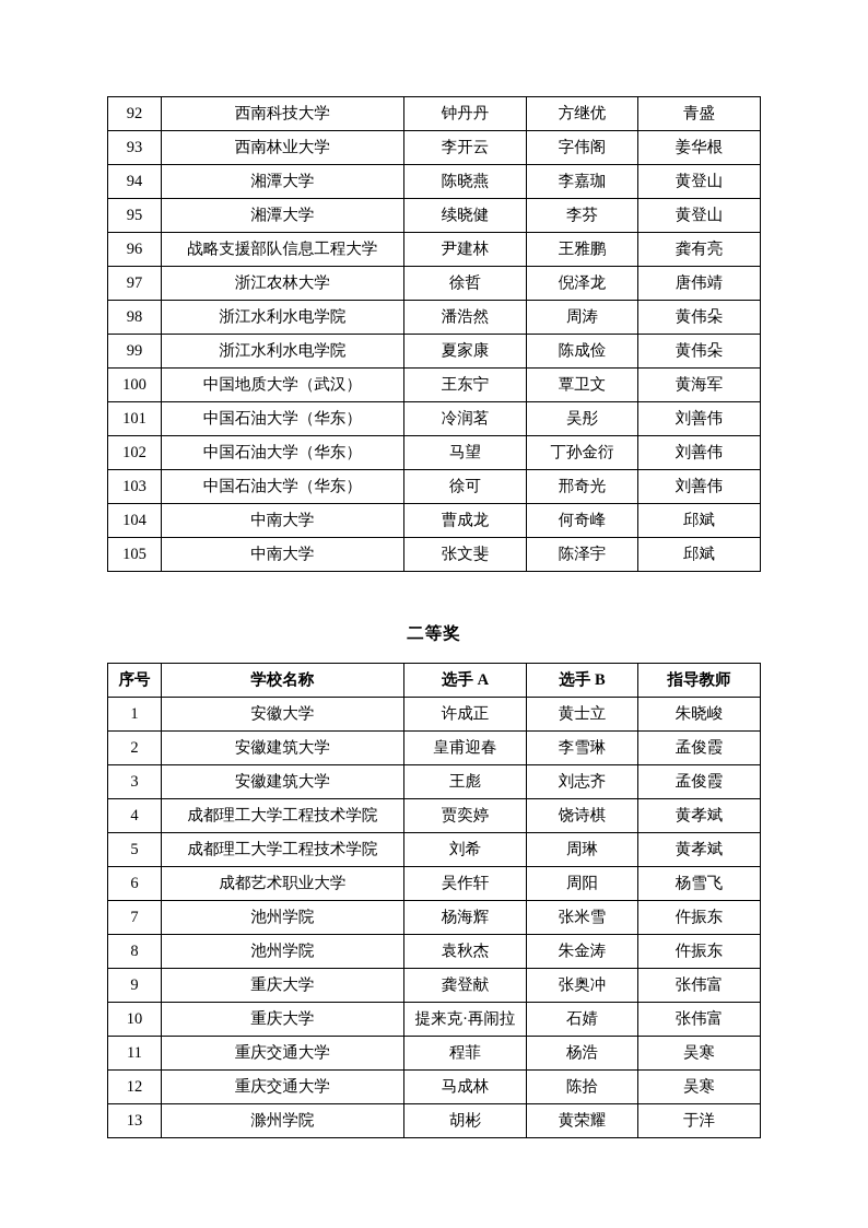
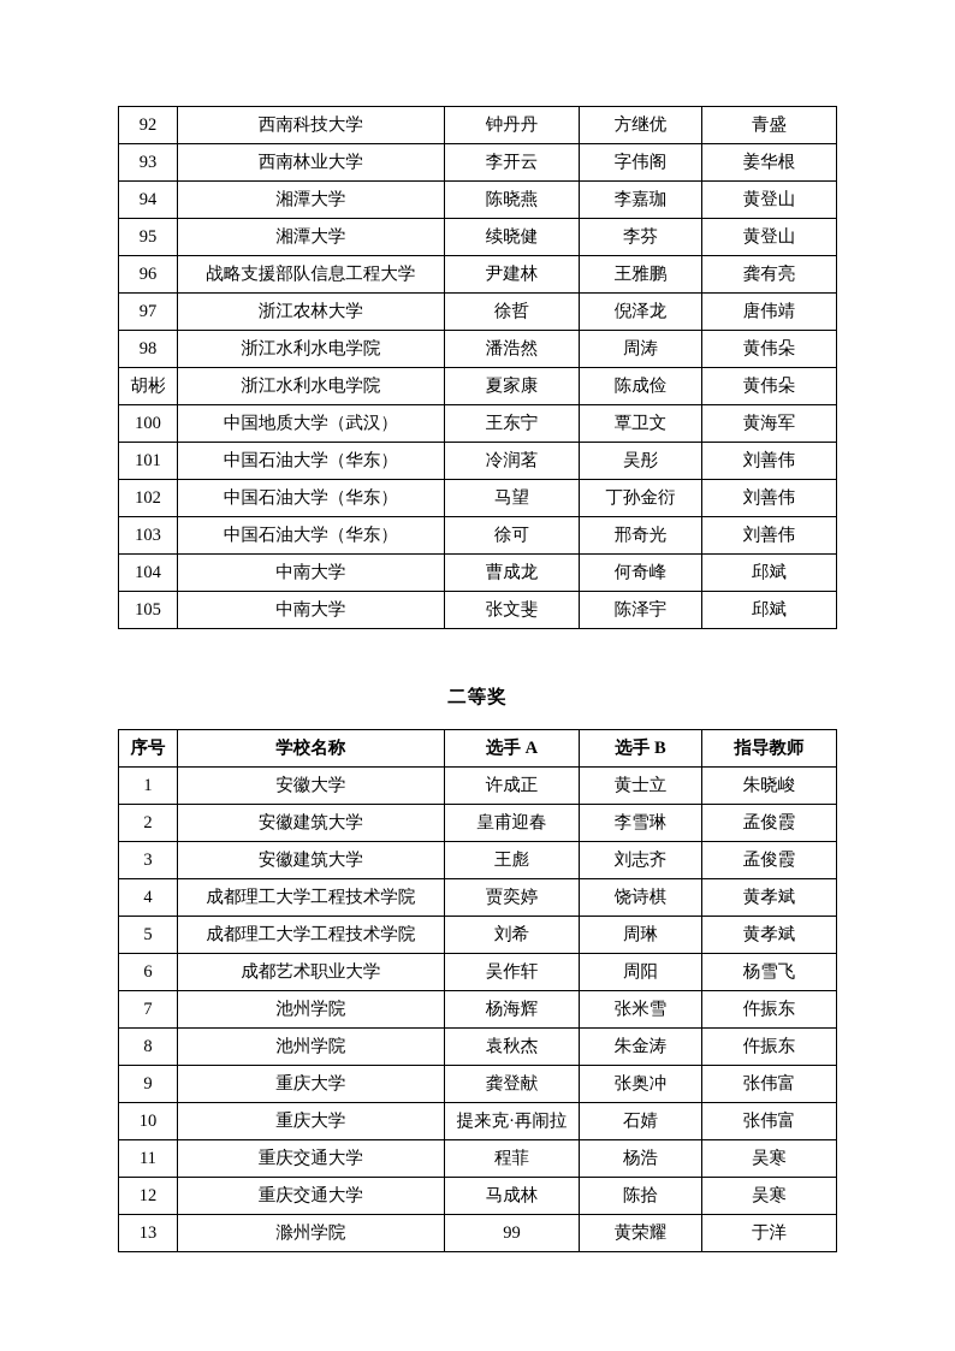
  92	西南科技大学	钟丹丹	方继优	青盛
  93	西南林业大学	李开云	字伟阁	姜华根
  94	湘潭大学	陈晓燕	李嘉珈	黄登山
  95	湘潭大学	续晓健	李芬	黄登山
  96	战略支援部队信息工程大学	尹建林	王雅鹏	龚有亮
  97	浙江农林大学	徐哲	倪泽龙	唐伟靖
  98	浙江水利水电学院	潘浩然	周涛	黄伟朵
- 99	浙江水利水电学院	夏家康	陈成俭	黄伟朵
+ 胡彬	浙江水利水电学院	夏家康	陈成俭	黄伟朵
  100	中国地质大学（武汉）	王东宁	覃卫文	黄海军
  101	中国石油大学（华东）	冷润茗	吴彤	刘善伟
  102	中国石油大学（华东）	马望	丁孙金衍	刘善伟
  103	中国石油大学（华东）	徐可	邢奇光	刘善伟
  104	中南大学	曹成龙	何奇峰	邱斌
  105	中南大学	张文斐	陈泽宇	邱斌
  二等奖
  序号	学校名称	选手 A	选手 B	指导教师
  1	安徽大学	许成正	黄士立	朱晓峻
  2	安徽建筑大学	皇甫迎春	李雪琳	孟俊霞
  3	安徽建筑大学	王彪	刘志齐	孟俊霞
  4	成都理工大学工程技术学院	贾奕婷	饶诗棋	黄孝斌
  5	成都理工大学工程技术学院	刘希	周琳	黄孝斌
  6	成都艺术职业大学	吴作轩	周阳	杨雪飞
  7	池州学院	杨海辉	张米雪	仵振东
  8	池州学院	袁秋杰	朱金涛	仵振东
  9	重庆大学	龚登献	张奥冲	张伟富
  10	重庆大学	提来克·再闹拉	石婧	张伟富
  11	重庆交通大学	程菲	杨浩	吴寒
  12	重庆交通大学	马成林	陈拾	吴寒
- 13	滁州学院	胡彬	黄荣耀	于洋
+ 13	滁州学院	99	黄荣耀	于洋
